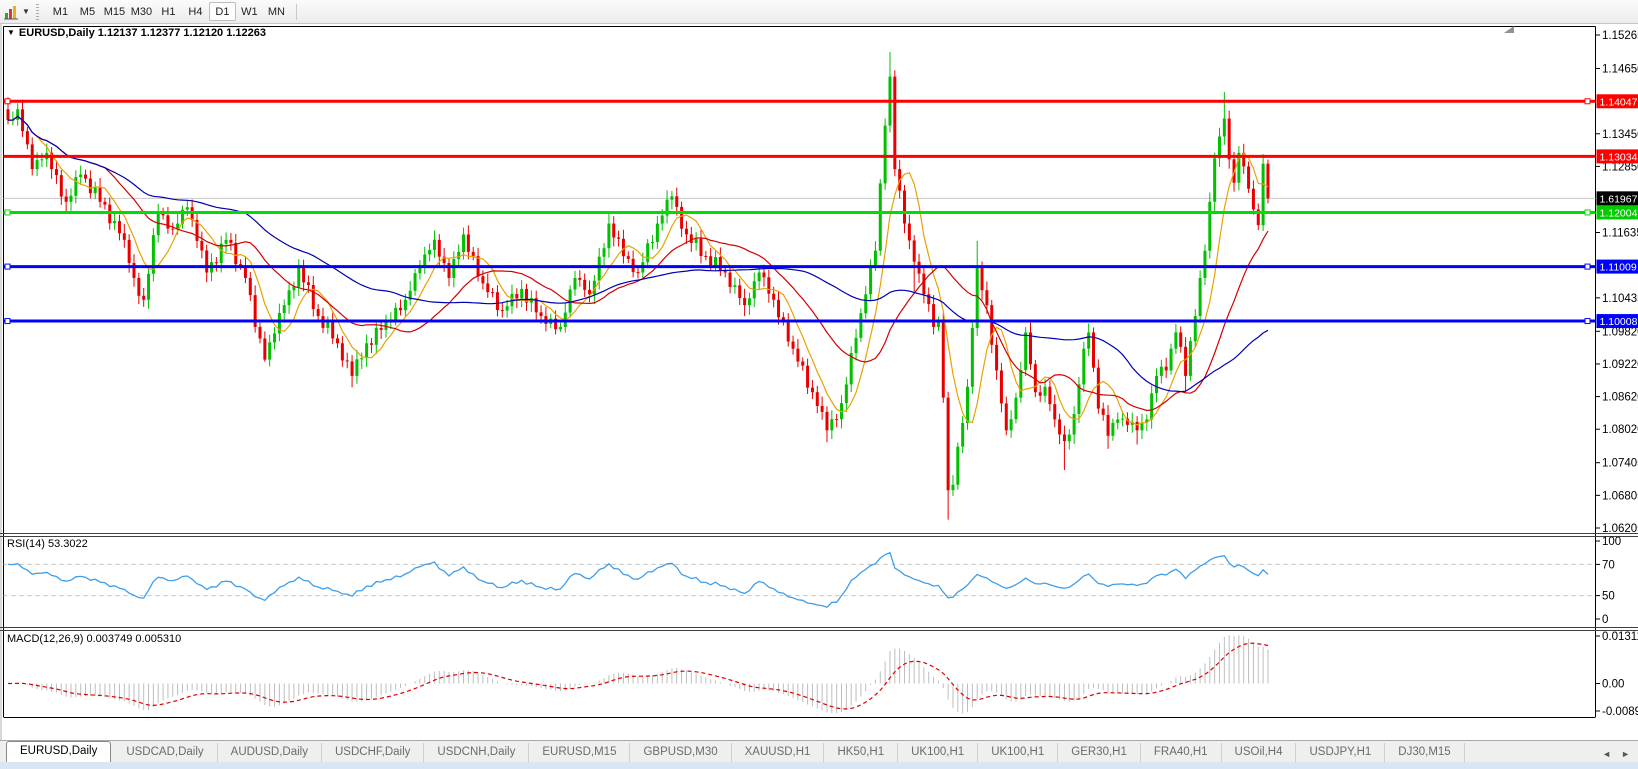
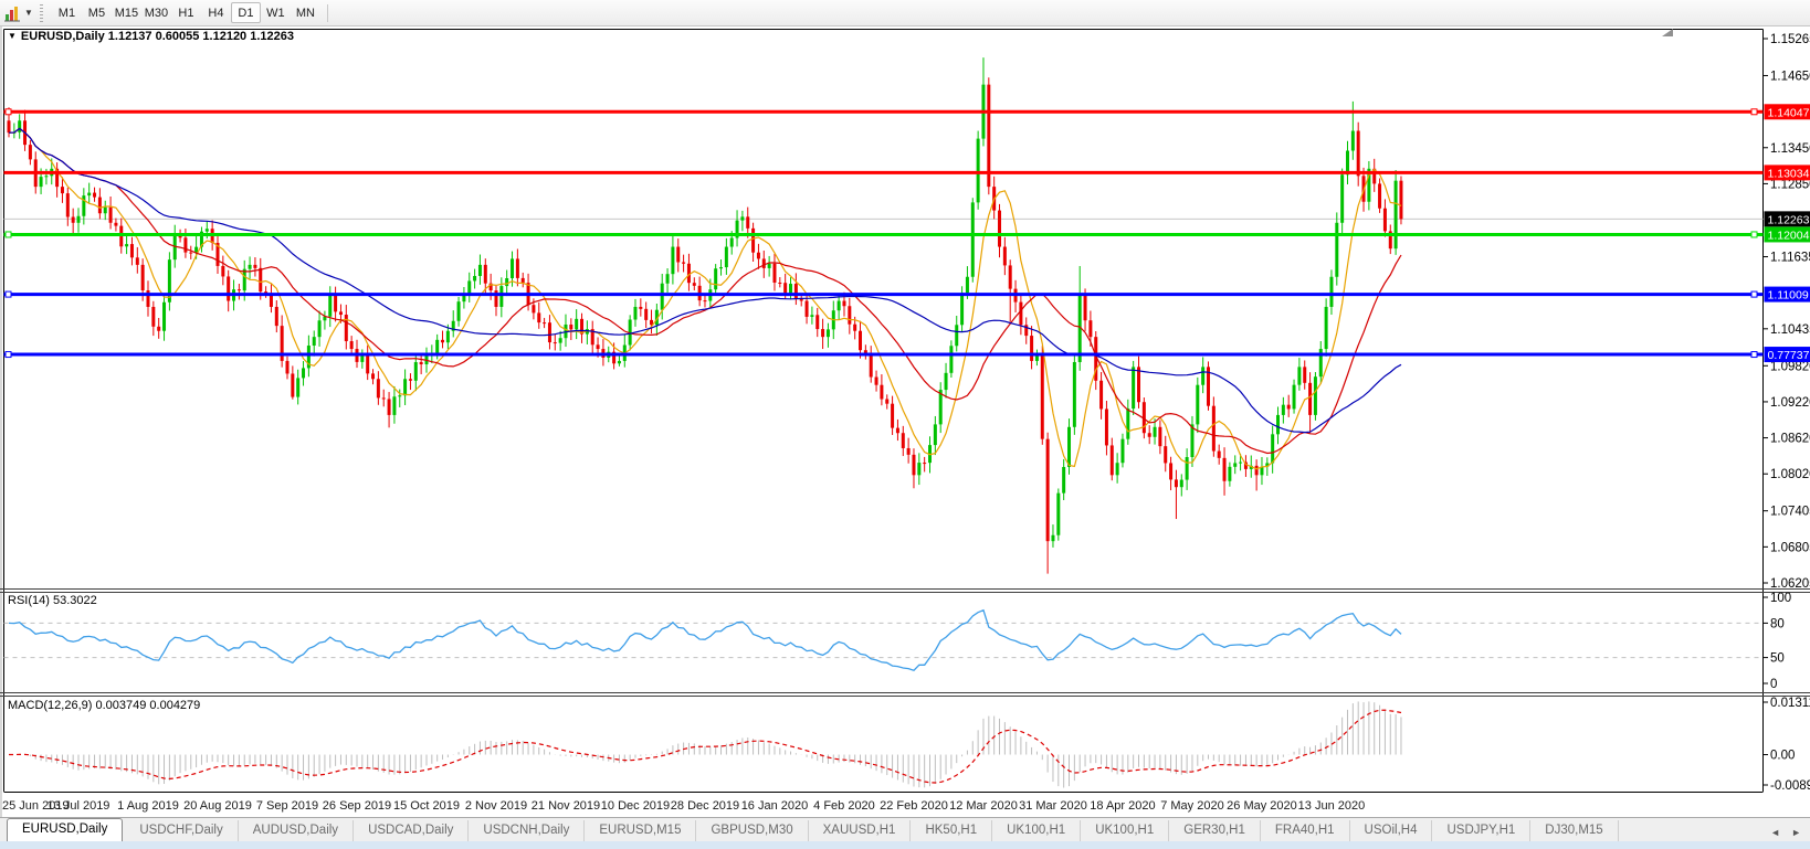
  ▼
  M1 M5 M15 M30 H1 H4 D1 W1 MN
  1.1526
  1.1465
  1.1345
  1.1285
  1.1163
  1.1043
  1.0982
  1.0922
  1.0862
  1.0802
  1.0740
  1.0680
  1.0620
  1.14047
  1.13034
  1.12004
  1.11009
- 1.10008
+ 0.77737
- 1.61967
+ 1.12263
  100
- 70
+ 80
  50
  0
  0.00
+ 25 Jun 2019
+ 13 Jul 2019
+ 1 Aug 2019
+ 20 Aug 2019
+ 7 Sep 2019
+ 26 Sep 2019
+ 15 Oct 2019
+ 2 Nov 2019
+ 21 Nov 2019
+ 10 Dec 2019
+ 28 Dec 2019
+ 16 Jan 2020
+ 4 Feb 2020
+ 22 Feb 2020
+ 12 Mar 2020
+ 31 Mar 2020
+ 18 Apr 2020
+ 7 May 2020
+ 26 May 2020
+ 13 Jun 2020
- ▼ EURUSD,Daily 1.12137 1.12377 1.12120 1.12263
+ ▼ EURUSD,Daily 1.12137 0.60055 1.12120 1.12263
  RSI(14) 53.3022
- MACD(12,26,9) 0.003749 0.005310
+ MACD(12,26,9) 0.003749 0.004279
  EURUSD,Daily
- USDCAD,Daily
+ USDCHF,Daily
  AUDUSD,Daily
- USDCHF,Daily
+ USDCAD,Daily
  USDCNH,Daily
  EURUSD,M15
  GBPUSD,M30
  XAUUSD,H1
  HK50,H1
  UK100,H1
  UK100,H1
  GER30,H1
  FRA40,H1
  USOil,H4
  USDJPY,H1
  DJ30,M15
  ◄
  ►
